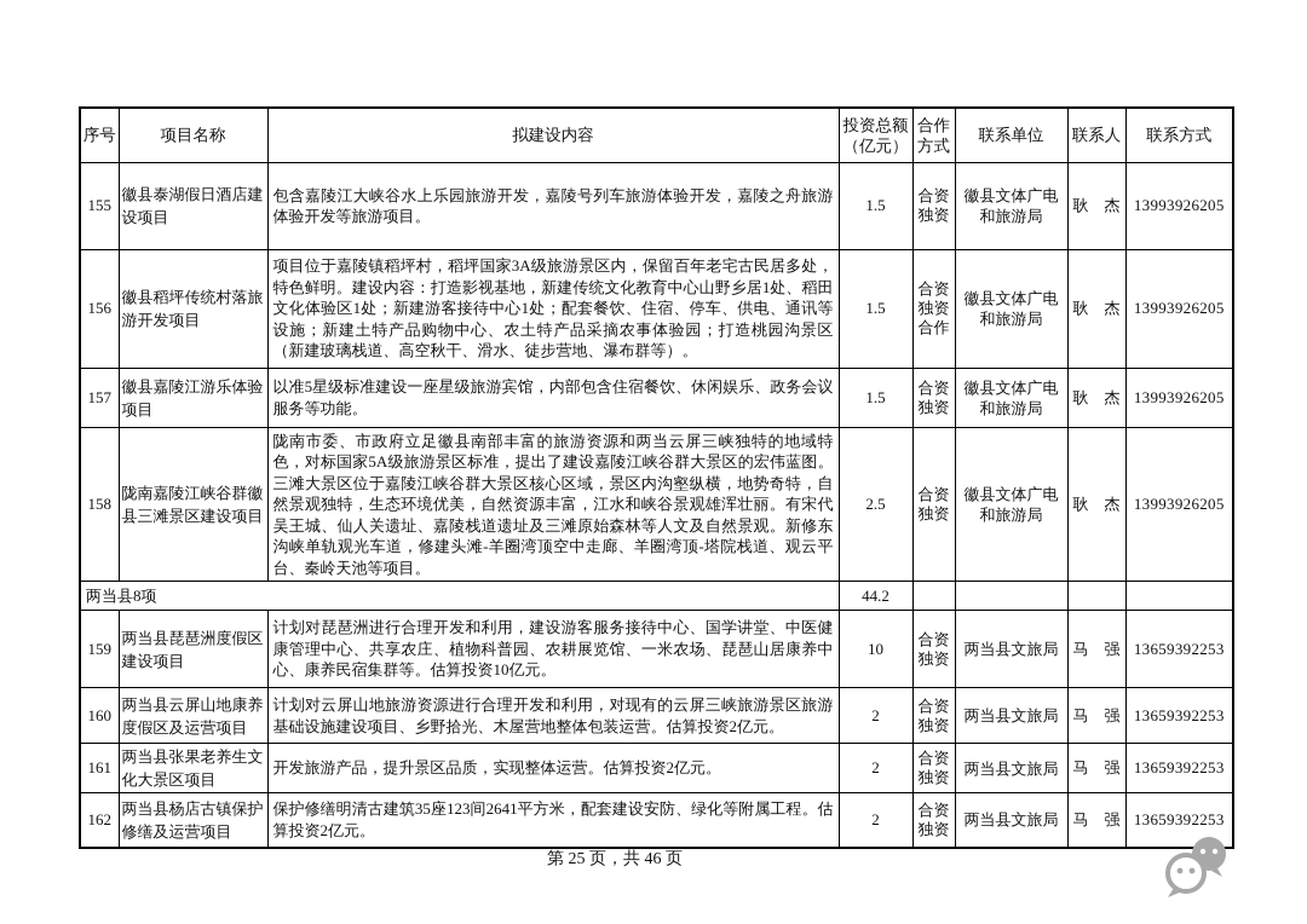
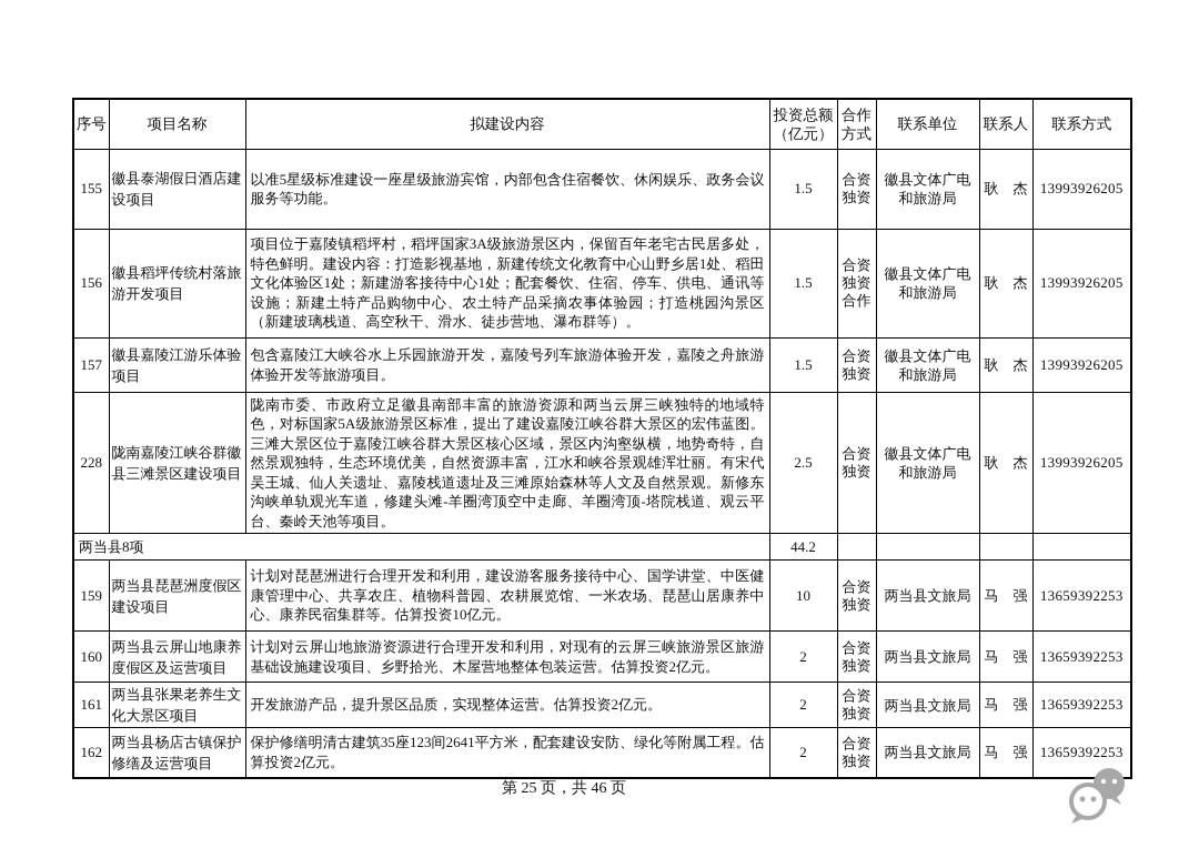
  序号	项目名称	拟建设内容	投资总额 （亿元）	合作 方式	联系单位	联系人	联系方式
- 155	徽县泰湖假日酒店建设项目	包含嘉陵江大峡谷水上乐园旅游开发，嘉陵号列车旅游体验开发，嘉陵之舟旅游体验开发等旅游项目。	1.5	合资 独资	徽县文体广电 和旅游局	耿 杰	13993926205
+ 155	徽县泰湖假日酒店建设项目	以准5星级标准建设一座星级旅游宾馆，内部包含住宿餐饮、休闲娱乐、政务会议服务等功能。	1.5	合资 独资	徽县文体广电 和旅游局	耿 杰	13993926205
  156	徽县稻坪传统村落旅游开发项目	项目位于嘉陵镇稻坪村，稻坪国家3A级旅游景区内，保留百年老宅古民居多处，特色鲜明。建设内容：打造影视基地，新建传统文化教育中心山野乡居1处、稻田文化体验区1处；新建游客接待中心1处；配套餐饮、住宿、停车、供电、通讯等设施；新建土特产品购物中心、农土特产品采摘农事体验园；打造桃园沟景区（新建玻璃栈道、高空秋干、滑水、徒步营地、瀑布群等）。	1.5	合资 独资 合作	徽县文体广电 和旅游局	耿 杰	13993926205
- 157	徽县嘉陵江游乐体验项目	以准5星级标准建设一座星级旅游宾馆，内部包含住宿餐饮、休闲娱乐、政务会议服务等功能。	1.5	合资 独资	徽县文体广电 和旅游局	耿 杰	13993926205
+ 157	徽县嘉陵江游乐体验项目	包含嘉陵江大峡谷水上乐园旅游开发，嘉陵号列车旅游体验开发，嘉陵之舟旅游体验开发等旅游项目。	1.5	合资 独资	徽县文体广电 和旅游局	耿 杰	13993926205
- 158	陇南嘉陵江峡谷群徽县三滩景区建设项目	陇南市委、市政府立足徽县南部丰富的旅游资源和两当云屏三峡独特的地域特色，对标国家5A级旅游景区标准，提出了建设嘉陵江峡谷群大景区的宏伟蓝图。三滩大景区位于嘉陵江峡谷群大景区核心区域，景区内沟壑纵横，地势奇特，自然景观独特，生态环境优美，自然资源丰富，江水和峡谷景观雄浑壮丽。有宋代吴王城、仙人关遗址、嘉陵栈道遗址及三滩原始森林等人文及自然景观。新修东沟峡单轨观光车道，修建头滩-羊圈湾顶空中走廊、羊圈湾顶-塔院栈道、观云平台、秦岭天池等项目。	2.5	合资 独资	徽县文体广电 和旅游局	耿 杰	13993926205
+ 228	陇南嘉陵江峡谷群徽县三滩景区建设项目	陇南市委、市政府立足徽县南部丰富的旅游资源和两当云屏三峡独特的地域特色，对标国家5A级旅游景区标准，提出了建设嘉陵江峡谷群大景区的宏伟蓝图。三滩大景区位于嘉陵江峡谷群大景区核心区域，景区内沟壑纵横，地势奇特，自然景观独特，生态环境优美，自然资源丰富，江水和峡谷景观雄浑壮丽。有宋代吴王城、仙人关遗址、嘉陵栈道遗址及三滩原始森林等人文及自然景观。新修东沟峡单轨观光车道，修建头滩-羊圈湾顶空中走廊、羊圈湾顶-塔院栈道、观云平台、秦岭天池等项目。	2.5	合资 独资	徽县文体广电 和旅游局	耿 杰	13993926205
  两当县8项	44.2
  159	两当县琵琶洲度假区建设项目	计划对琵琶洲进行合理开发和利用，建设游客服务接待中心、国学讲堂、中医健康管理中心、共享农庄、植物科普园、农耕展览馆、一米农场、琵琶山居康养中心、康养民宿集群等。估算投资10亿元。	10	合资 独资	两当县文旅局	马 强	13659392253
  160	两当县云屏山地康养度假区及运营项目	计划对云屏山地旅游资源进行合理开发和利用，对现有的云屏三峡旅游景区旅游基础设施建设项目、乡野拾光、木屋营地整体包装运营。估算投资2亿元。	2	合资 独资	两当县文旅局	马 强	13659392253
  161	两当县张果老养生文化大景区项目	开发旅游产品，提升景区品质，实现整体运营。估算投资2亿元。	2	合资 独资	两当县文旅局	马 强	13659392253
  162	两当县杨店古镇保护修缮及运营项目	保护修缮明清古建筑35座123间2641平方米，配套建设安防、绿化等附属工程。估算投资2亿元。	2	合资 独资	两当县文旅局	马 强	13659392253
  第 25 页，共 46 页
